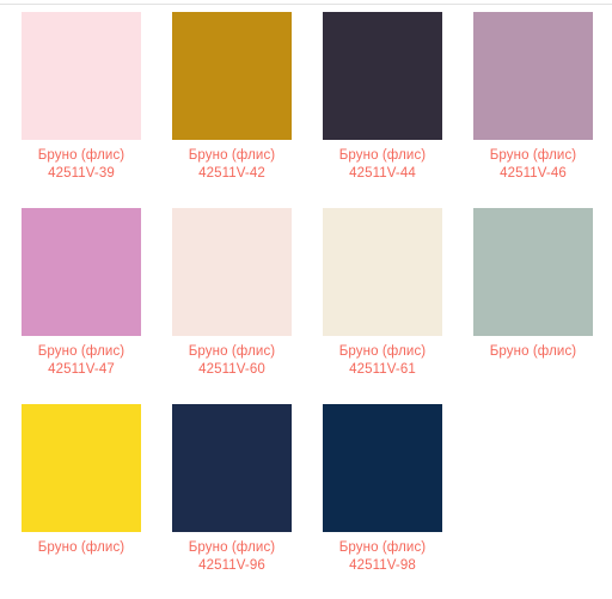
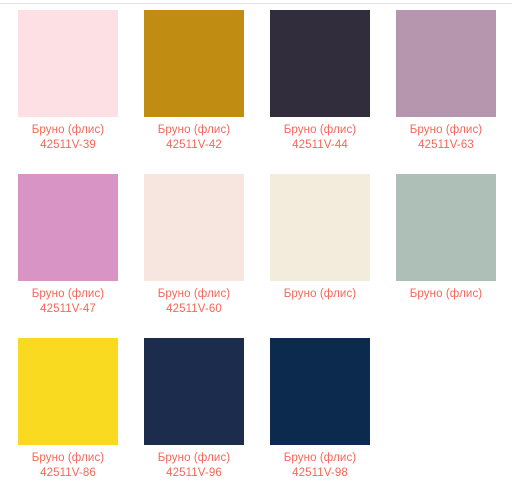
  Бруно (флис)
  42511V-39
  Бруно (флис)
  42511V-42
  Бруно (флис)
  42511V-44
  Бруно (флис)
- 42511V-46
+ 42511V-63
  Бруно (флис)
  42511V-47
  Бруно (флис)
  42511V-60
  Бруно (флис)
- 42511V-61
  Бруно (флис)
  Бруно (флис)
+ 42511V-86
  Бруно (флис)
  42511V-96
  Бруно (флис)
  42511V-98
